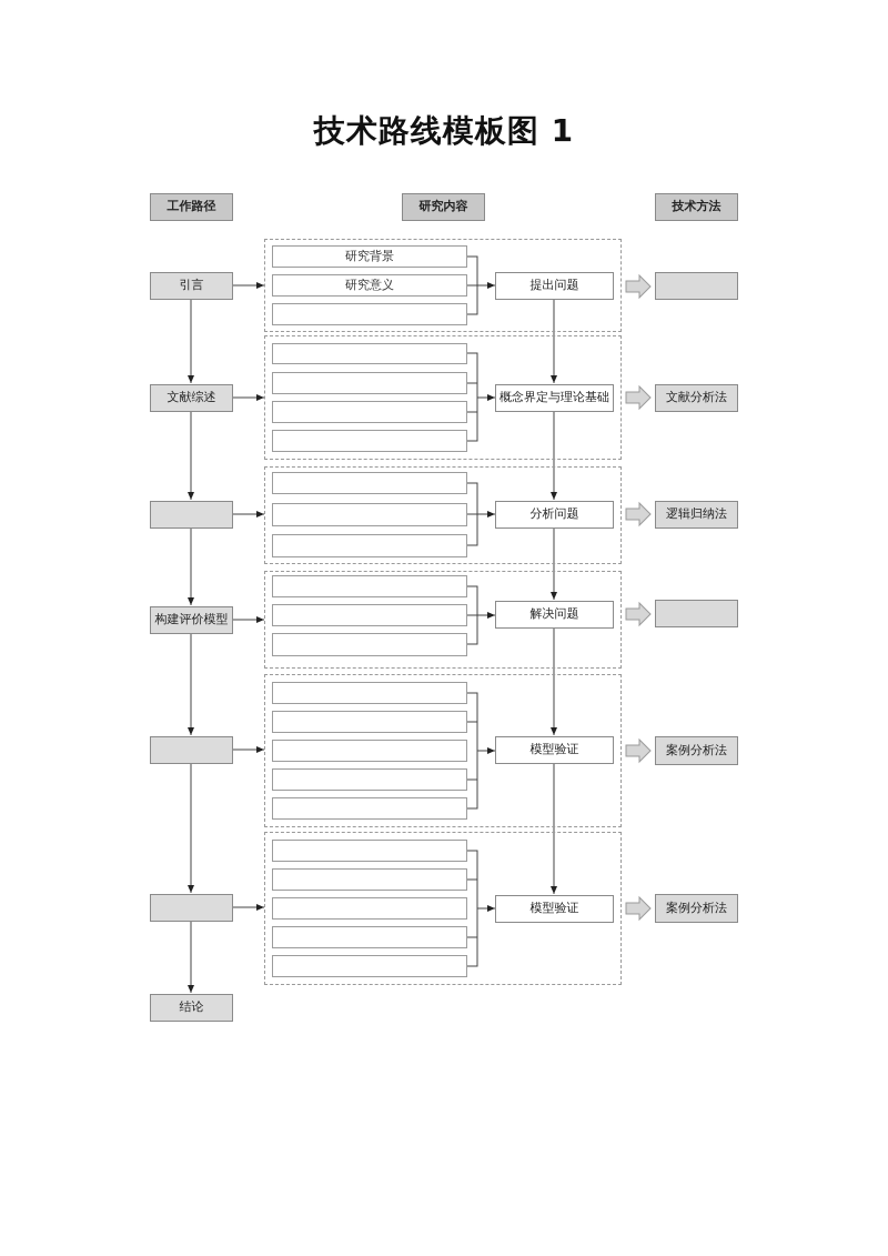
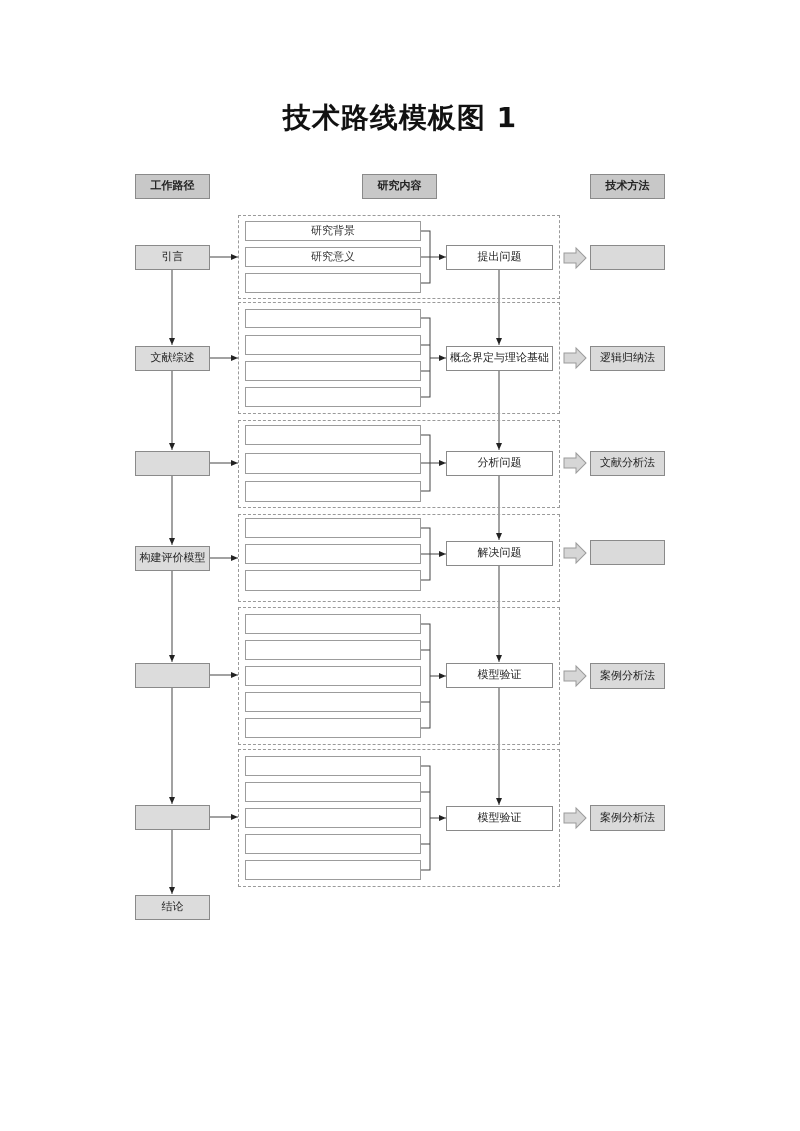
  技术路线模板图 1
  工作路径
  研究内容
  技术方法
  引言
  文献综述
  构建评价模型
  结论
  研究背景
  研究意义
  提出问题
  概念界定与理论基础
- 文献分析法
+ 逻辑归纳法
  分析问题
- 逻辑归纳法
+ 文献分析法
  解决问题
  模型验证
  案例分析法
  模型验证
  案例分析法
